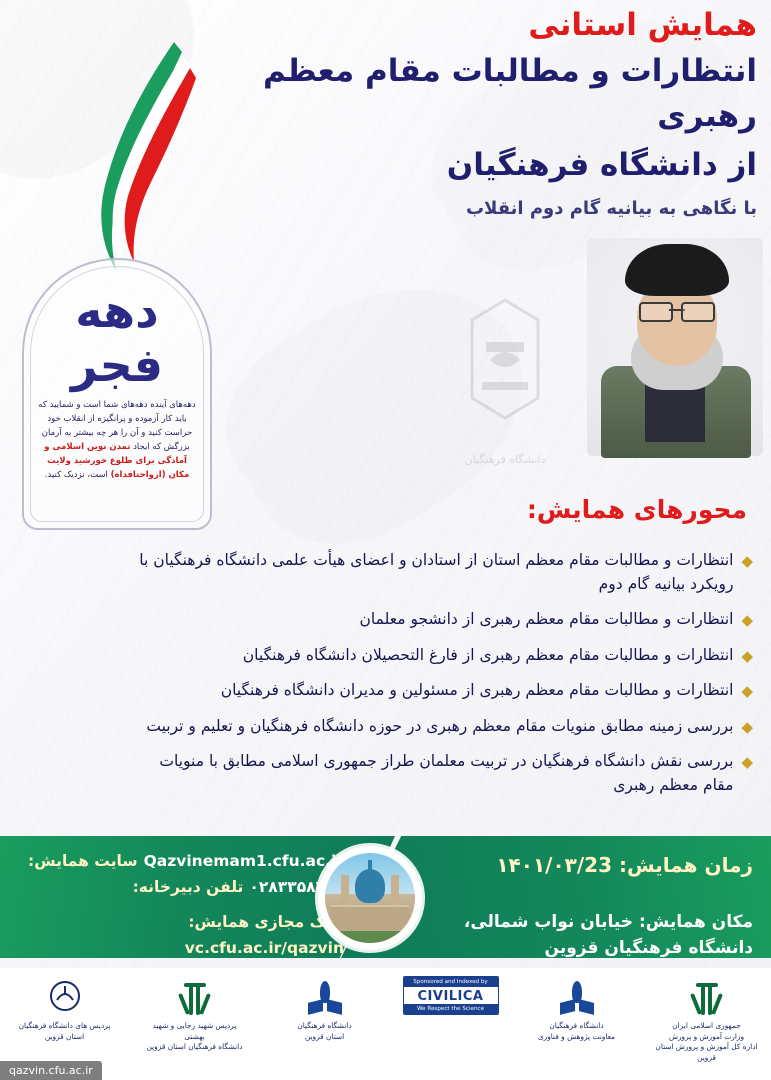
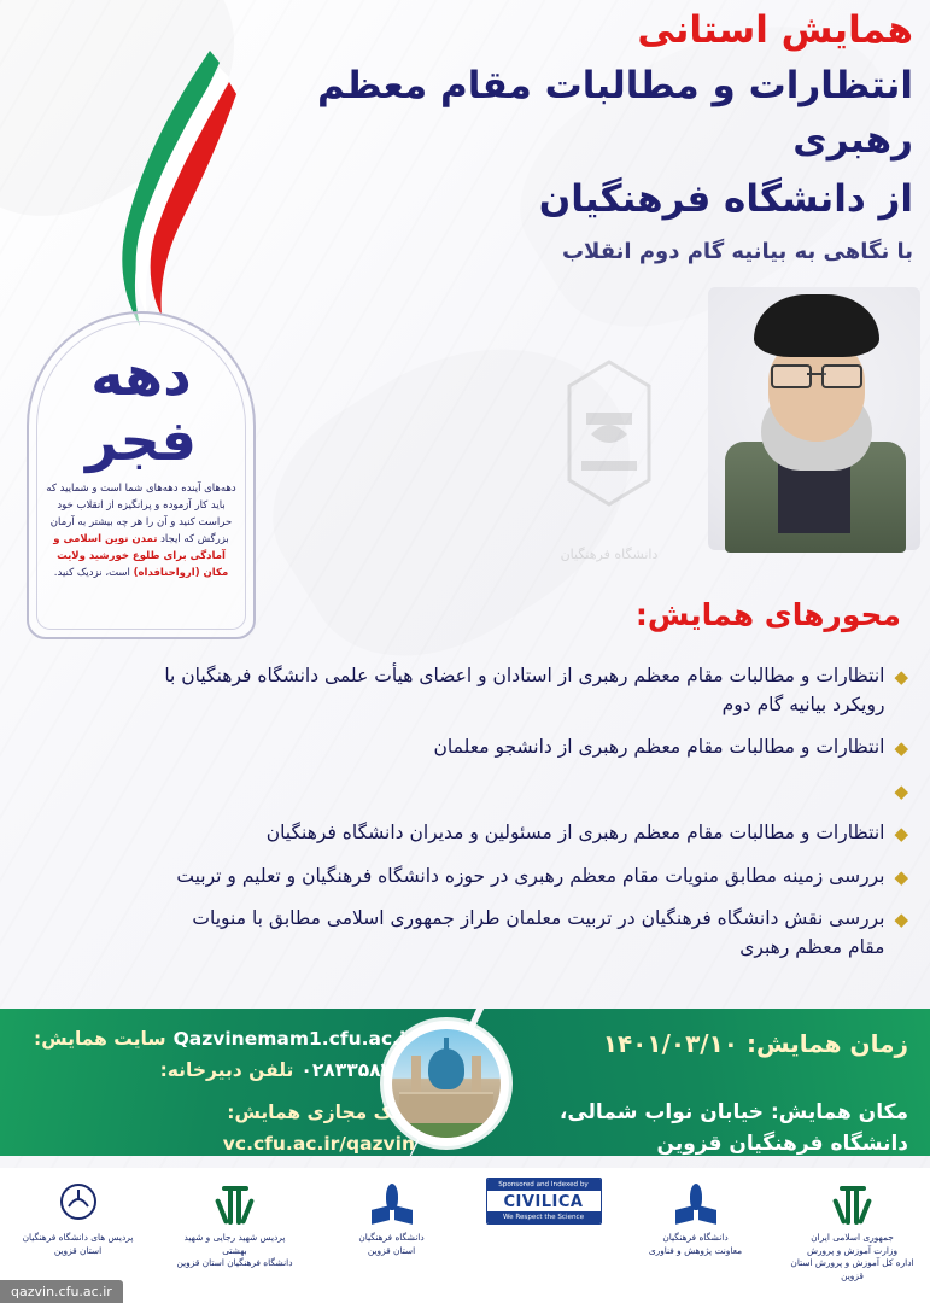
  همایش استانی
  انتظارات و مطالبات مقام معظم رهبری
  از دانشگاه فرهنگیان
  با نگاهی به بیانیه گام دوم انقلاب
  دهه فجر
  دهه‌های آینده دهه‌های شما است و شمایید که باید کار آزموده و پرانگیزه از انقلاب خود حراست کنید و آن را هر چه بیشتر به آرمان بزرگش که ایجاد تمدن نوین اسلامی و آمادگی برای طلوع خورشید ولایت مکان (ارواحنافداه) است، نزدیک کنید.
  دنشگاه فرهنگیان
  محورهای همایش:
  ◆
- انتظارات و مطالبات مقام معظم استان از استادان و اعضای هیأت علمی دانشگاه فرهنگیان با رویکرد بیانیه گام دوم
+ انتظارات و مطالبات مقام معظم رهبری از استادان و اعضای هیأت علمی دانشگاه فرهنگیان با رویکرد بیانیه گام دوم
  ◆
  انتظارات و مطالبات مقام معظم رهبری از دانشجو معلمان
  ◆
- انتظارات و مطالبات مقام معظم رهبری از فارغ التحصیلان دانشگاه فرهنگیان
  ◆
  انتظارات و مطالبات مقام معظم رهبری از مسئولین و مدیران دانشگاه فرهنگیان
  ◆
  بررسی زمینه مطابق منویات مقام معظم رهبری در حوزه دانشگاه فرهنگیان و تعلیم و تربیت
  ◆
  بررسی نقش دانشگاه فرهنگیان در تربیت معلمان طراز جمهوری اسلامی مطابق با منویات مقام معظم رهبری
- زمان همایش: ۱۴۰۱/۰۳/23
+ زمان همایش: ۱۴۰۱/۰۳/۱۰
  مکان همایش: خیابان نواب شمالی،
  دانشگاه فرهنگیان قزوین
  Qazvinemam1.cfu.ac.
  سایت همایش:
  ۰۲۸۳۳۵۸
  تلفن دبیرخانه:
  ک مجازی همایش:
  vc.cfu.ac.ir/qazvin
  جمهوری اسلامی ایران
  وزارت آموزش و پرورش
  اداره کل آموزش و پرورش استان قزوین
  دانشگاه فرهنگیان
  معاونت پژوهش و فناوری
  CIVILICA
  دانشگاه فرهنگیان
  استان قزوین
  پردیس شهید رجایی و شهید بهشتی
  دانشگاه فرهنگیان استان قزوین
  پردیس های دانشگاه فرهنگیان
  استان قزوین
  qazvin.cfu.ac.ir
